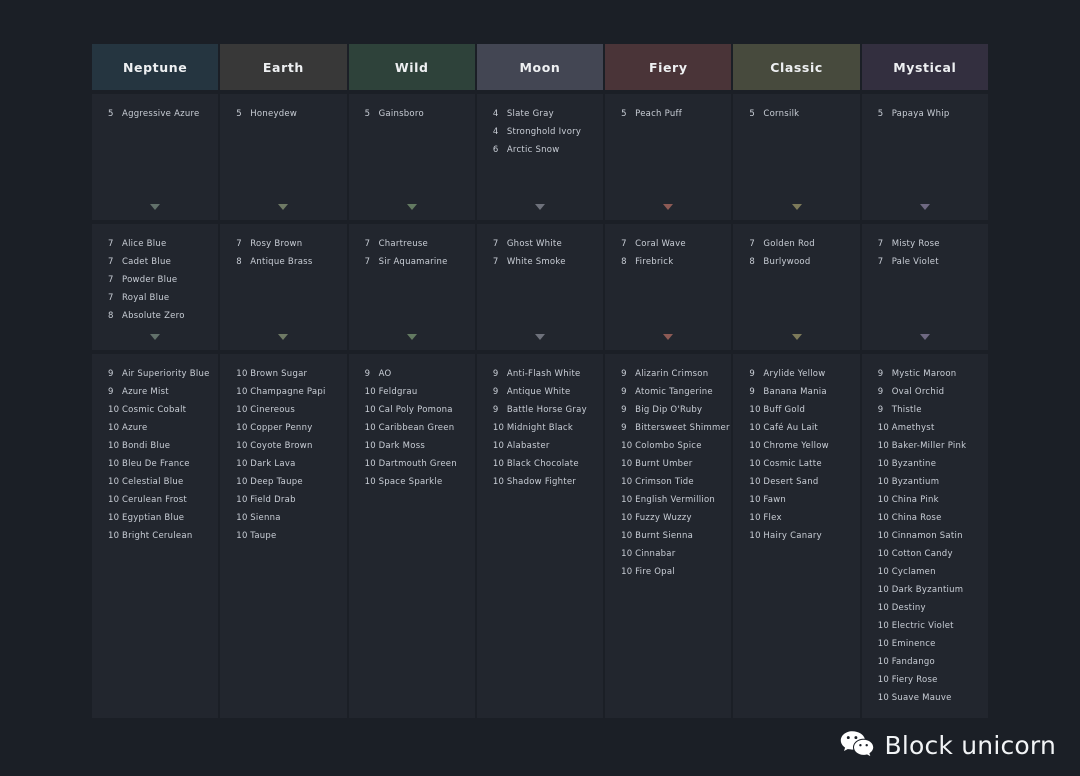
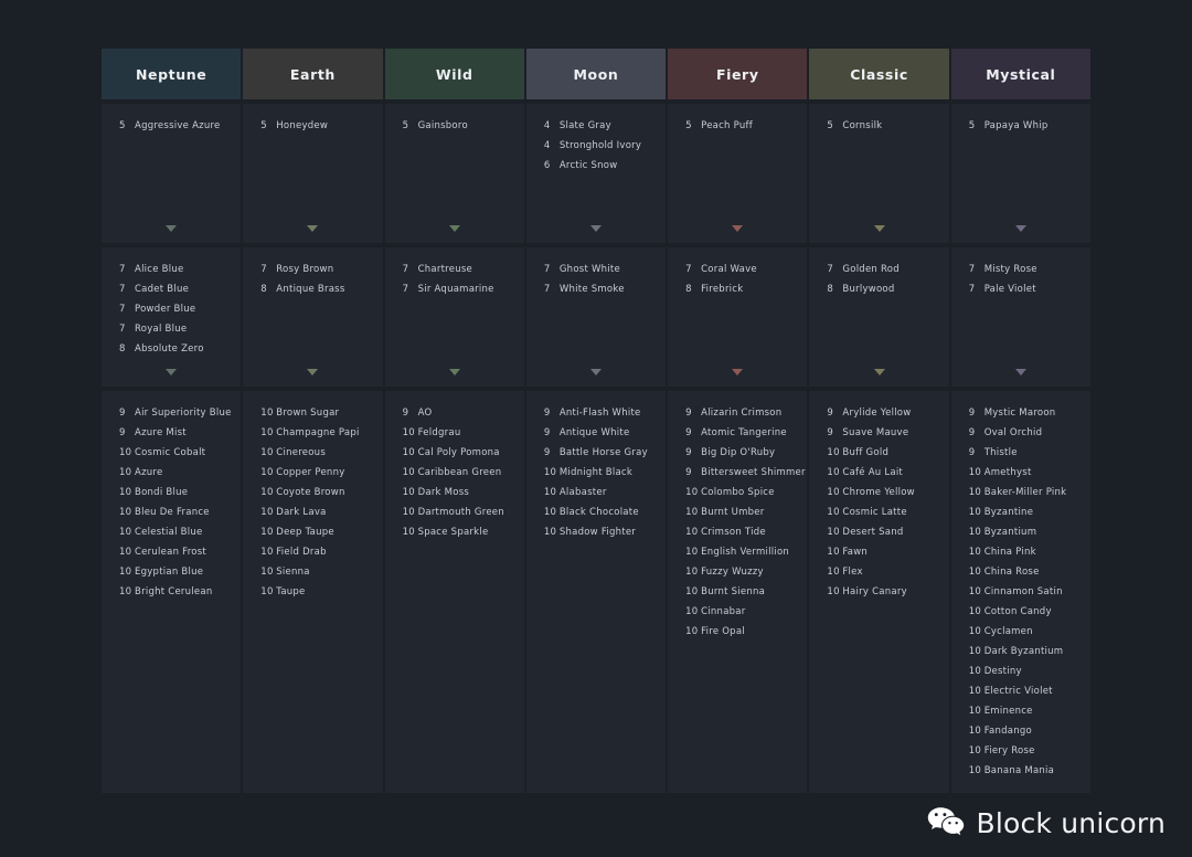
  Neptune
  Earth
  Wild
  Moon
  Fiery
  Classic
  Mystical
  5
  Aggressive Azure
  5
  Honeydew
  5
  Gainsboro
  4
  Slate Gray
  4
  Stronghold Ivory
  6
  Arctic Snow
  5
  Peach Puff
  5
  Cornsilk
  5
  Papaya Whip
  7
  Alice Blue
  7
  Cadet Blue
  7
  Powder Blue
  7
  Royal Blue
  8
  Absolute Zero
  7
  Rosy Brown
  8
  Antique Brass
  7
  Chartreuse
  7
  Sir Aquamarine
  7
  Ghost White
  7
  White Smoke
  7
  Coral Wave
  8
  Firebrick
  7
  Golden Rod
  8
  Burlywood
  7
  Misty Rose
  7
  Pale Violet
  9
  Air Superiority Blue
  9
  Azure Mist
  10
  Cosmic Cobalt
  10
  Azure
  10
  Bondi Blue
  10
  Bleu De France
  10
  Celestial Blue
  10
  Cerulean Frost
  10
  Egyptian Blue
  10
  Bright Cerulean
  10
  Brown Sugar
  10
  Champagne Papi
  10
  Cinereous
  10
  Copper Penny
  10
  Coyote Brown
  10
  Dark Lava
  10
  Deep Taupe
  10
  Field Drab
  10
  Sienna
  10
  Taupe
  9
  AO
  10
  Feldgrau
  10
  Cal Poly Pomona
  10
  Caribbean Green
  10
  Dark Moss
  10
  Dartmouth Green
  10
  Space Sparkle
  9
  Anti-Flash White
  9
  Antique White
  9
  Battle Horse Gray
  10
  Midnight Black
  10
  Alabaster
  10
  Black Chocolate
  10
  Shadow Fighter
  9
  Alizarin Crimson
  9
  Atomic Tangerine
  9
  Big Dip O'Ruby
  9
  Bittersweet Shimmer
  10
  Colombo Spice
  10
  Burnt Umber
  10
  Crimson Tide
  10
  English Vermillion
  10
  Fuzzy Wuzzy
  10
  Burnt Sienna
  10
  Cinnabar
  10
  Fire Opal
  9
  Arylide Yellow
  9
- Banana Mania
+ Suave Mauve
  10
  Buff Gold
  10
  Café Au Lait
  10
  Chrome Yellow
  10
  Cosmic Latte
  10
  Desert Sand
  10
  Fawn
  10
  Flex
  10
  Hairy Canary
  9
  Mystic Maroon
  9
  Oval Orchid
  9
  Thistle
  10
  Amethyst
  10
  Baker-Miller Pink
  10
  Byzantine
  10
  Byzantium
  10
  China Pink
  10
  China Rose
  10
  Cinnamon Satin
  10
  Cotton Candy
  10
  Cyclamen
  10
  Dark Byzantium
  10
  Destiny
  10
  Electric Violet
  10
  Eminence
  10
  Fandango
  10
  Fiery Rose
  10
- Suave Mauve
+ Banana Mania
  Block unicorn
